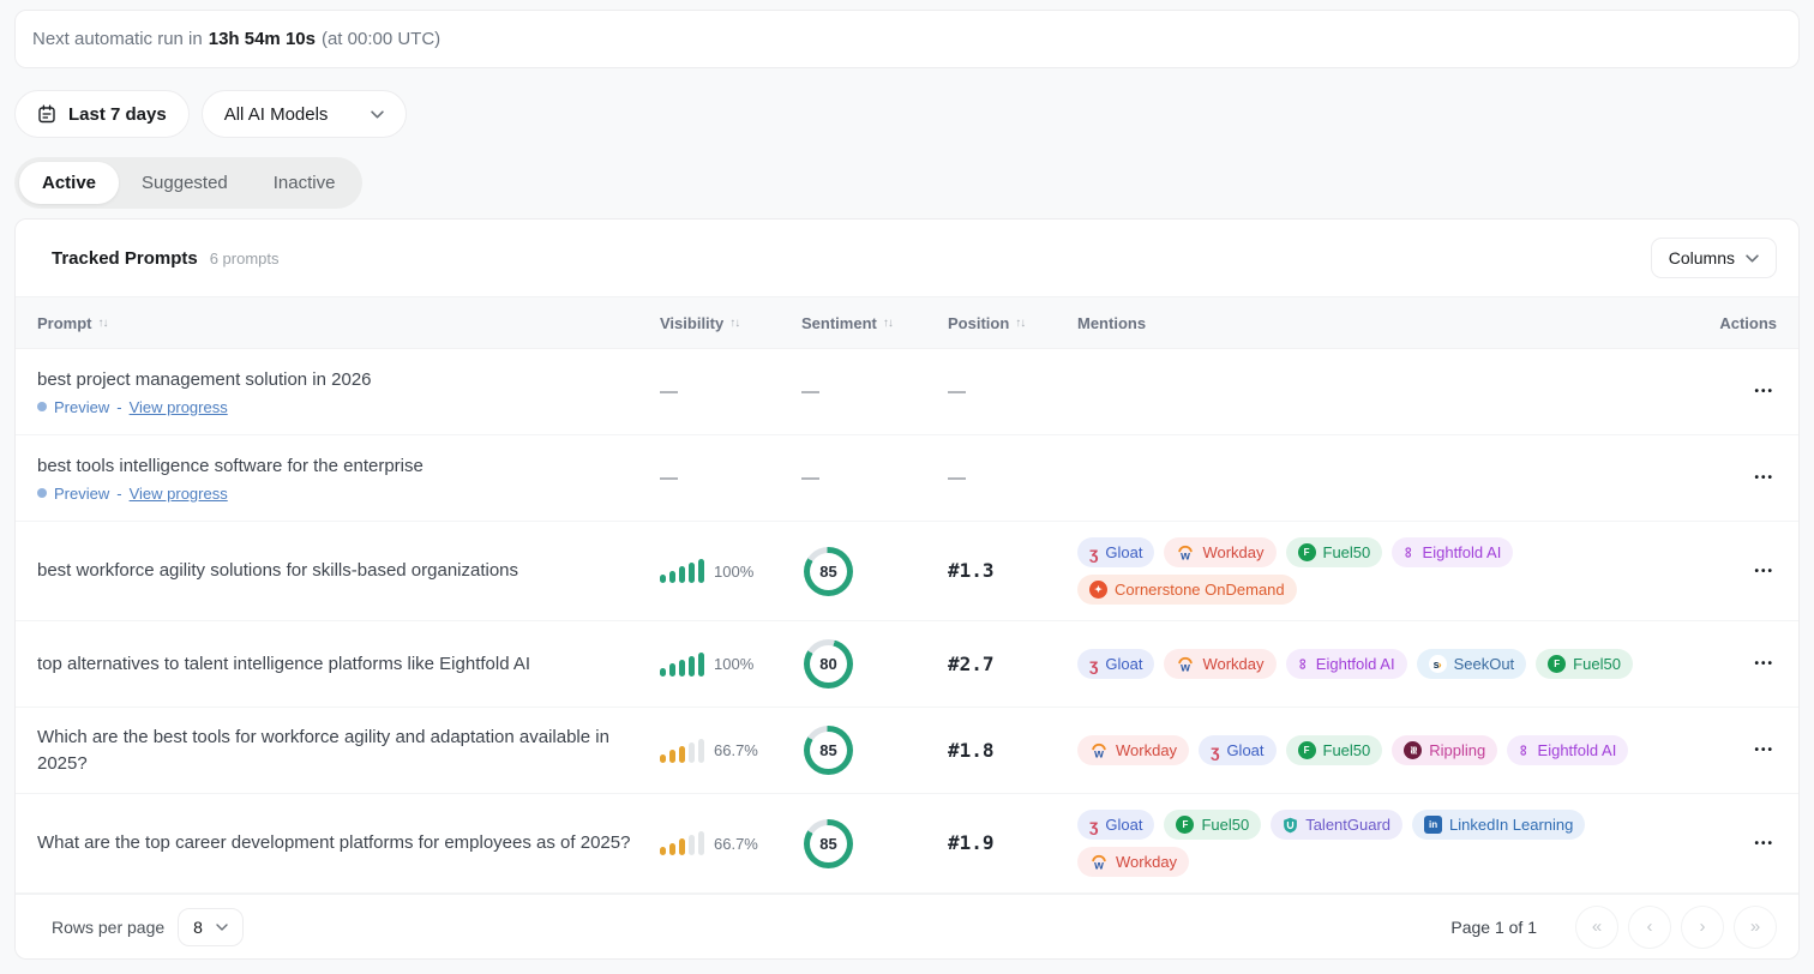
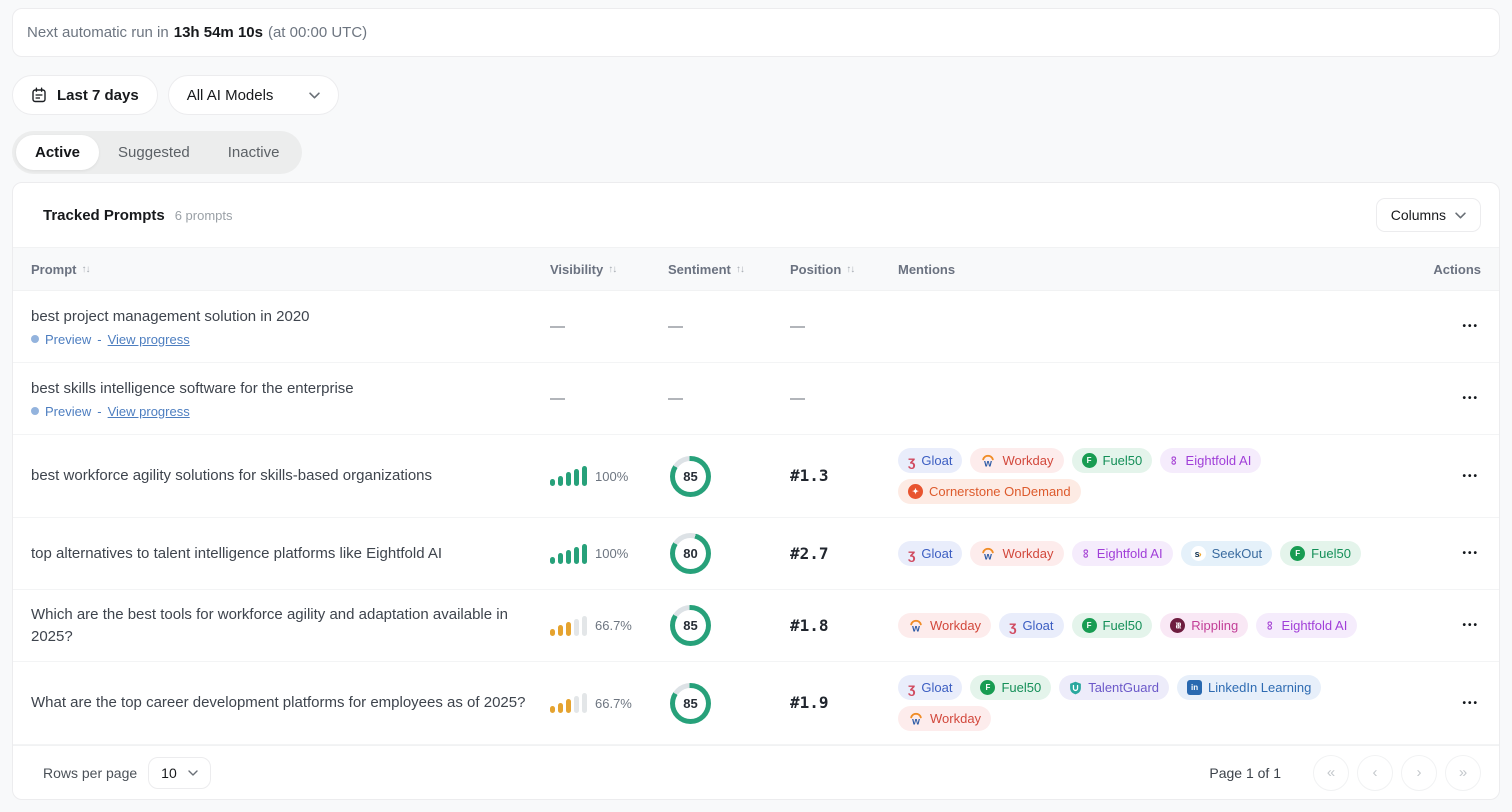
  Next automatic run in
  13h 54m 10s
  (at 00:00 UTC)
  Last 7 days
  All AI Models
  Active
  Suggested
  Inactive
  Tracked Prompts
  6 prompts
  Columns
  Prompt
  ↑↓
  Visibility
  ↑↓
  Sentiment
  ↑↓
  Position
  ↑↓
  Mentions
  Actions
- best project management solution in 2026
+ best project management solution in 2020
  Preview
  -
  View progress
  —
  —
  —
  •••
- best tools intelligence software for the enterprise
+ best skills intelligence software for the enterprise
  Preview
  -
  View progress
  —
  —
  —
  •••
  best workforce agility solutions for skills-based organizations
  100%
  85
  #1.3
  ʒ
  Gloat
  w
  Workday
  F
  Fuel50
  Eightfold AI
  ✦
  Cornerstone OnDemand
  •••
  top alternatives to talent intelligence platforms like Eightfold AI
  100%
  80
  #2.7
  ʒ
  Gloat
  w
  Workday
  Eightfold AI
  s
  ›
  SeekOut
  F
  Fuel50
  •••
  Which are the best tools for workforce agility and adaptation available in 2025?
  66.7%
  85
  #1.8
  w
  Workday
  ʒ
  Gloat
  F
  Fuel50
  Rippling
  Eightfold AI
  •••
  What are the top career development platforms for employees as of 2025?
  66.7%
  85
  #1.9
  ʒ
  Gloat
  F
  Fuel50
  TalentGuard
  in
  LinkedIn Learning
  w
  Workday
  •••
  Rows per page
- 8
+ 10
  Page 1 of 1
  «
  ‹
  ›
  »
